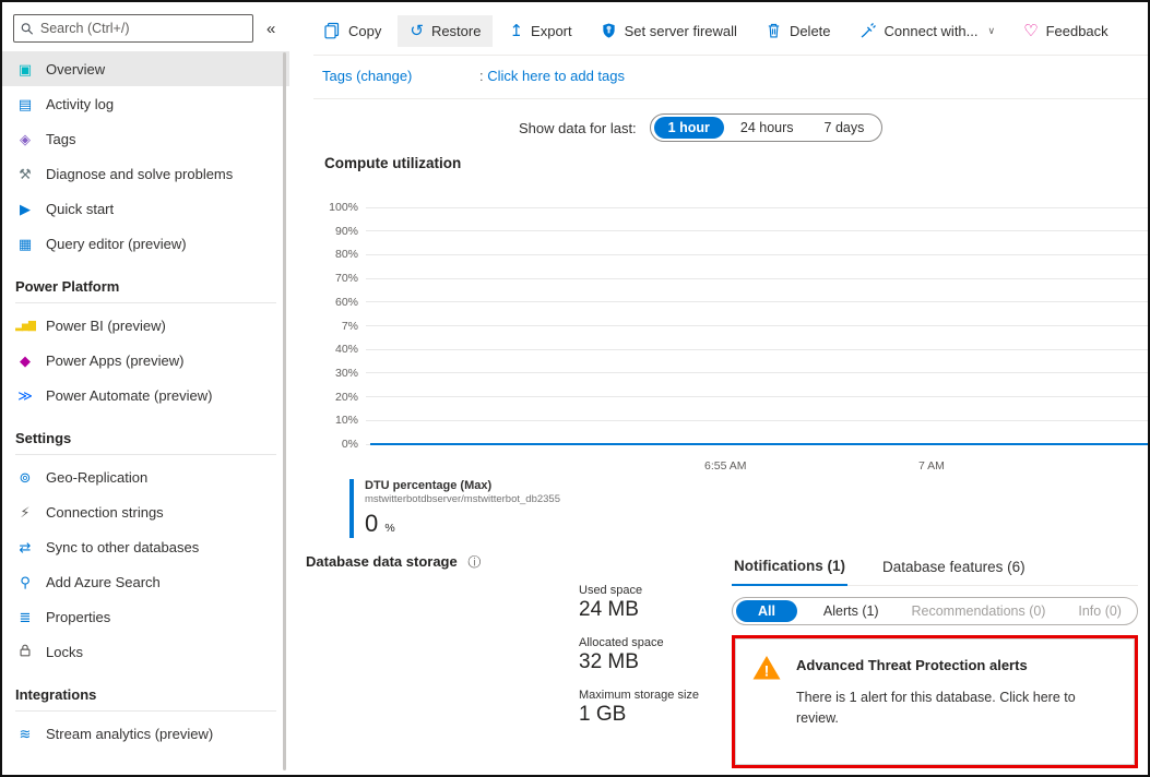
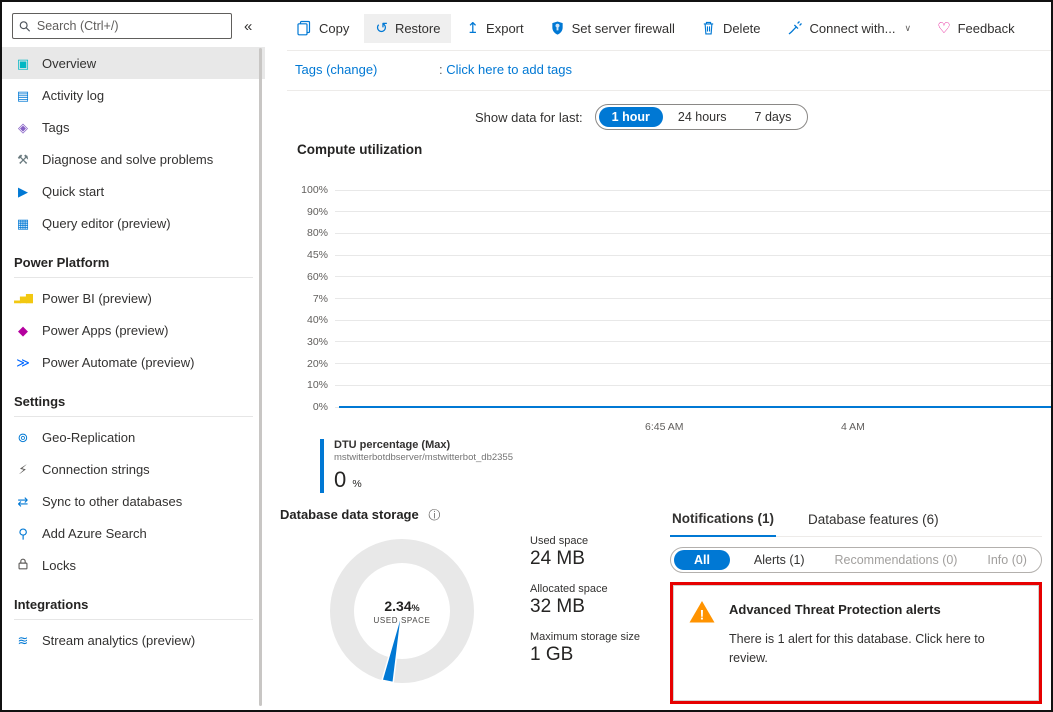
  Search (Ctrl+/)
  «
  ▣
  Overview
  ▤
  Activity log
  ◈
  Tags
  ⚒
  Diagnose and solve problems
  ▶
  Quick start
  ▦
  Query editor (preview)
  Power Platform
  ▂▅▇
  Power BI (preview)
  ◆
  Power Apps (preview)
  ≫
  Power Automate (preview)
  Settings
  ⊚
  Geo-Replication
  ⚡
  Connection strings
  ⇄
  Sync to other databases
  ⚲
  Add Azure Search
- ≣
- Properties
  Locks
  Integrations
  ≋
  Stream analytics (preview)
  Copy
  ↺
  Restore
  ↥
  Export
  Set server firewall
  Delete
  Connect with...
  ∨
  ♡
  Feedback
  Tags (change) : Click here to add tags
  Show data for last:
  1 hour
  24 hours
  7 days
  Compute utilization
  100%
  90%
  80%
- 70%
+ 45%
  60%
  7%
  40%
  30%
  20%
  10%
  0%
- 6:55 AM
+ 6:45 AM
- 7 AM
+ 4 AM
  DTU percentage (Max)
  mstwitterbotdbserver/mstwitterbot_db2355
  0 %
  Database data storage ⓘ
+ 2.34%
+ USED SPACE
  Used space
  24 MB
  Allocated space
  32 MB
  Maximum storage size
  1 GB
  Notifications (1)
  Database features (6)
  All
  Alerts (1)
  Recommendations (0)
  Info (0)
  !
  Advanced Threat Protection alerts
  There is 1 alert for this database. Click here to review.
